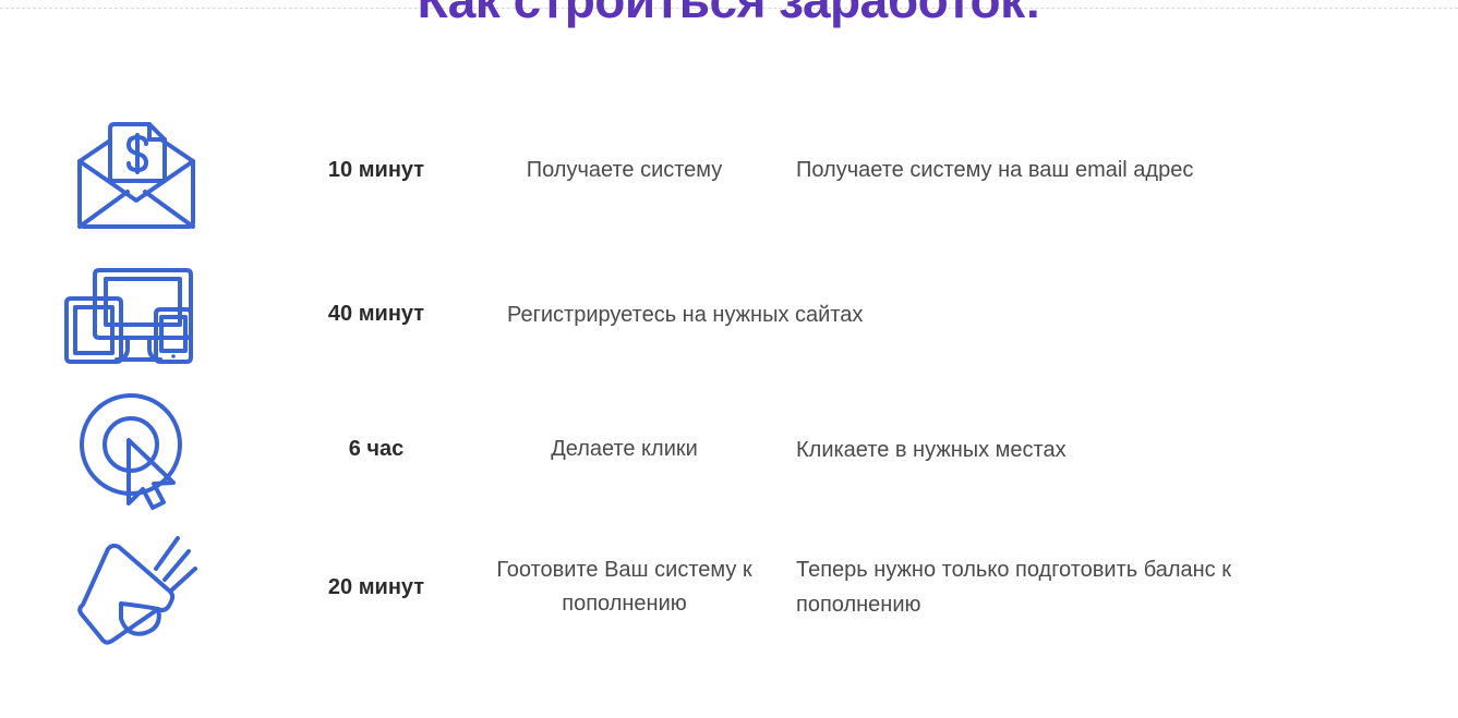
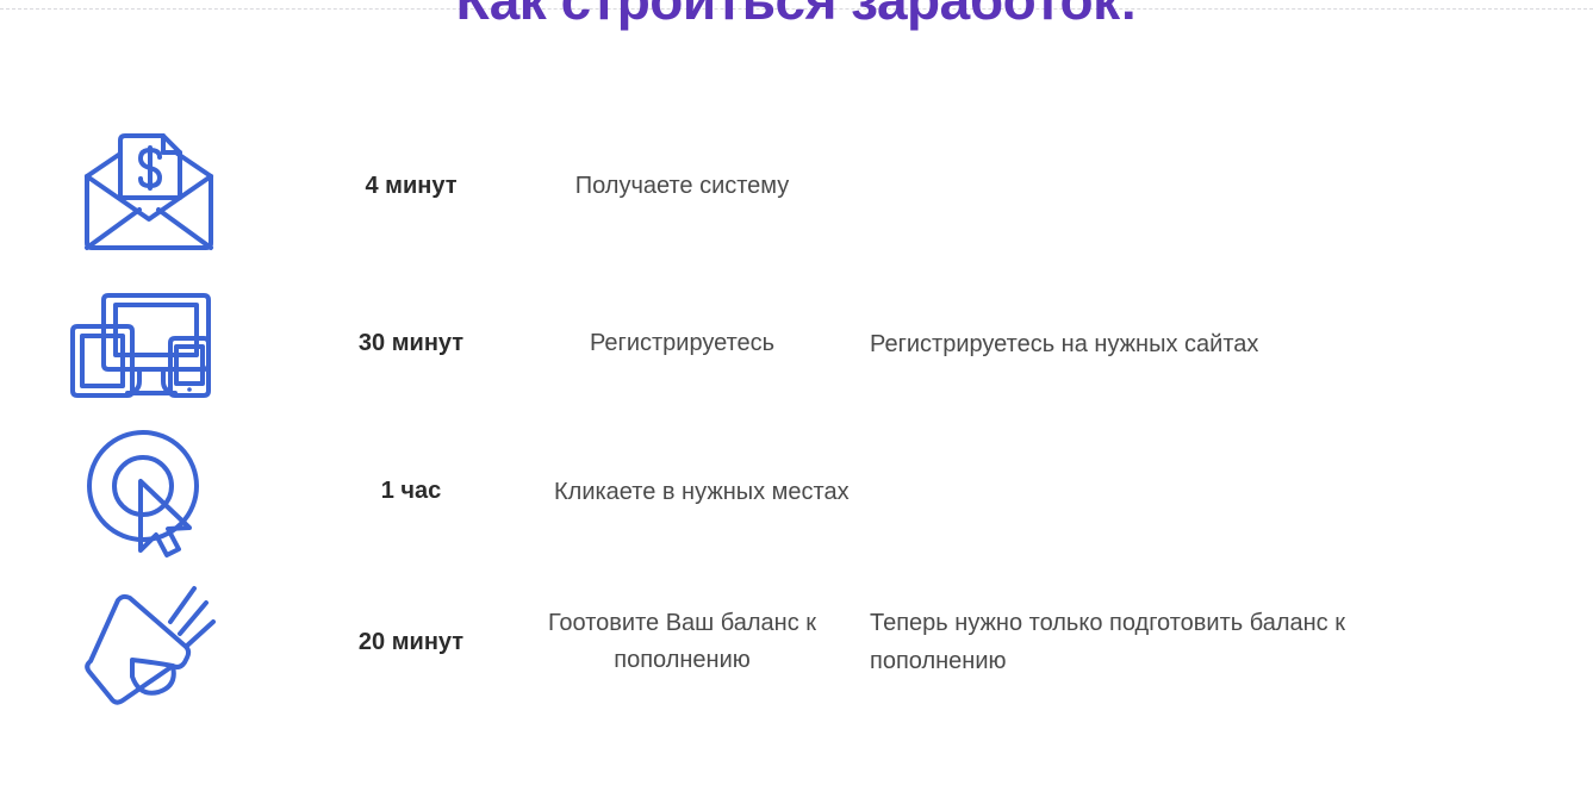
  Как строиться заработок:
- 10 минут
+ 4 минут
  Получаете систему
- Получаете систему на ваш email адрес
- 40 минут
+ 30 минут
+ Регистрируетесь
  Регистрируетесь на нужных сайтах
- 6 час
+ 1 час
- Делаете клики
  Кликаете в нужных местах
  20 минут
- Гоотовите Ваш систему к пополнению
+ Гоотовите Ваш баланс к пополнению
  Теперь нужно только подготовить баланс к пополнению
